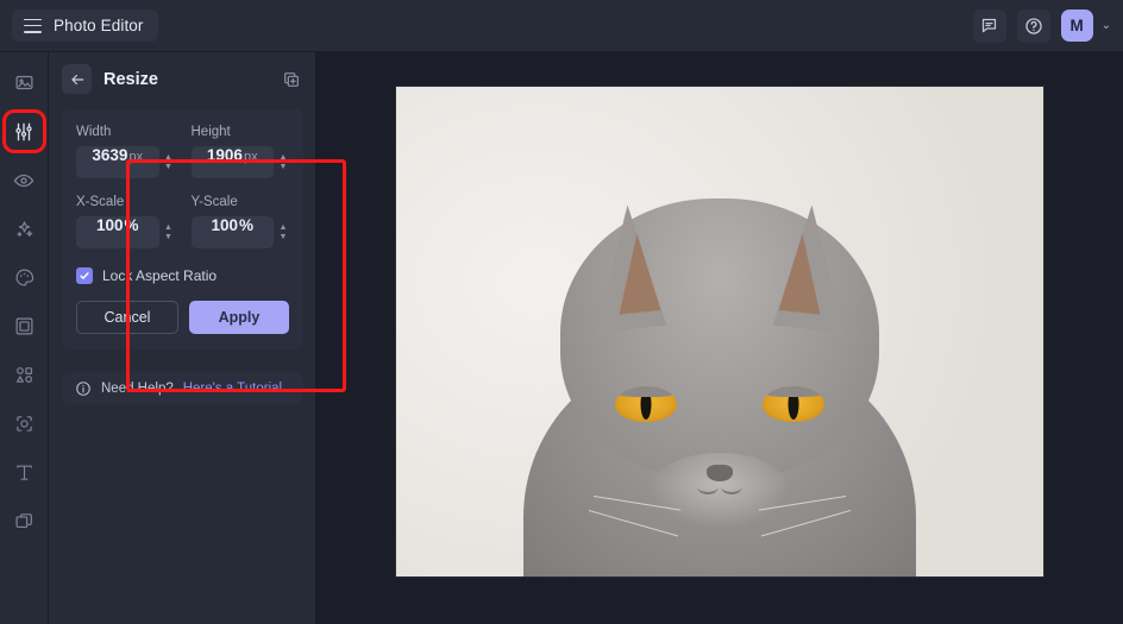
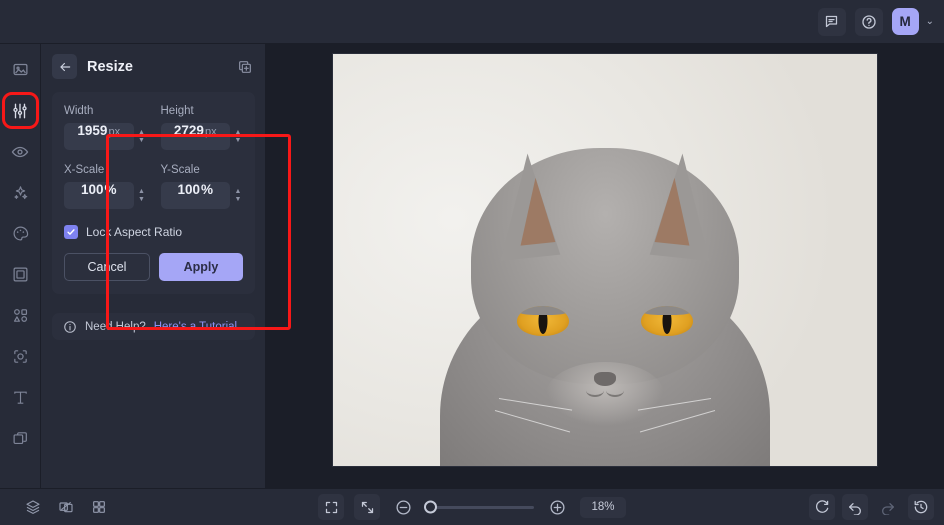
- Photo Editor
  M
  ⌄
  Resize
  Width
- 3639
+ 1959
  px
  Height
- 1906
+ 2729
  px
  X-Scale
  100
  %
  Y-Scale
  100
  %
  Lock Aspect Ratio
  Cancel
  Apply
  Need Help?
  Here's a Tutorial
+ 18%
